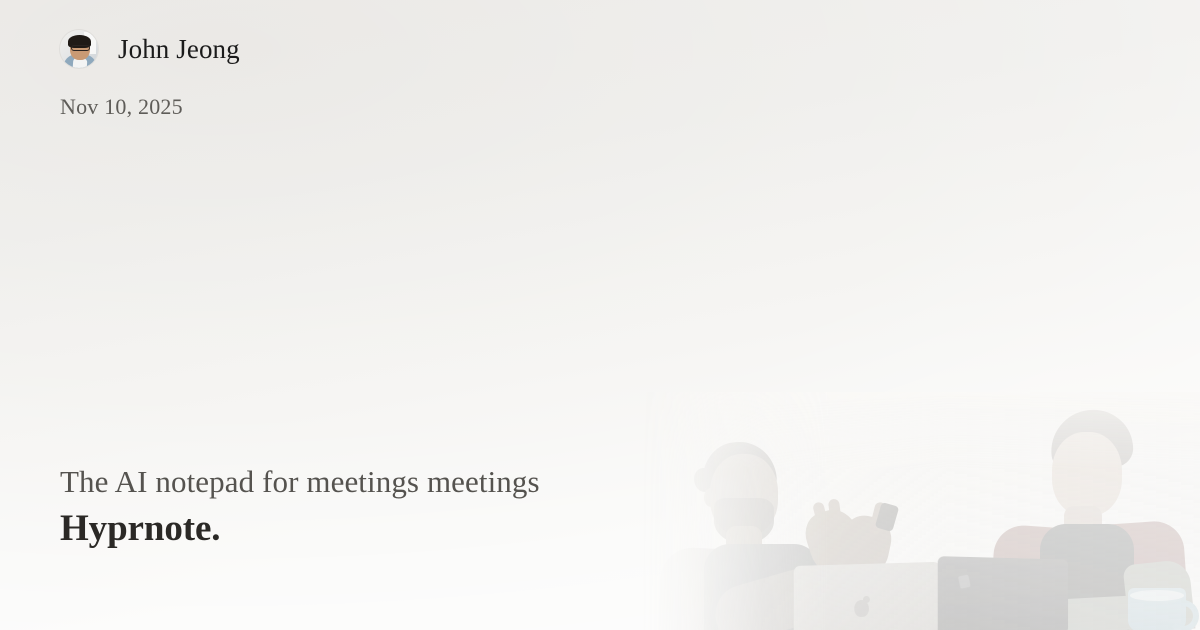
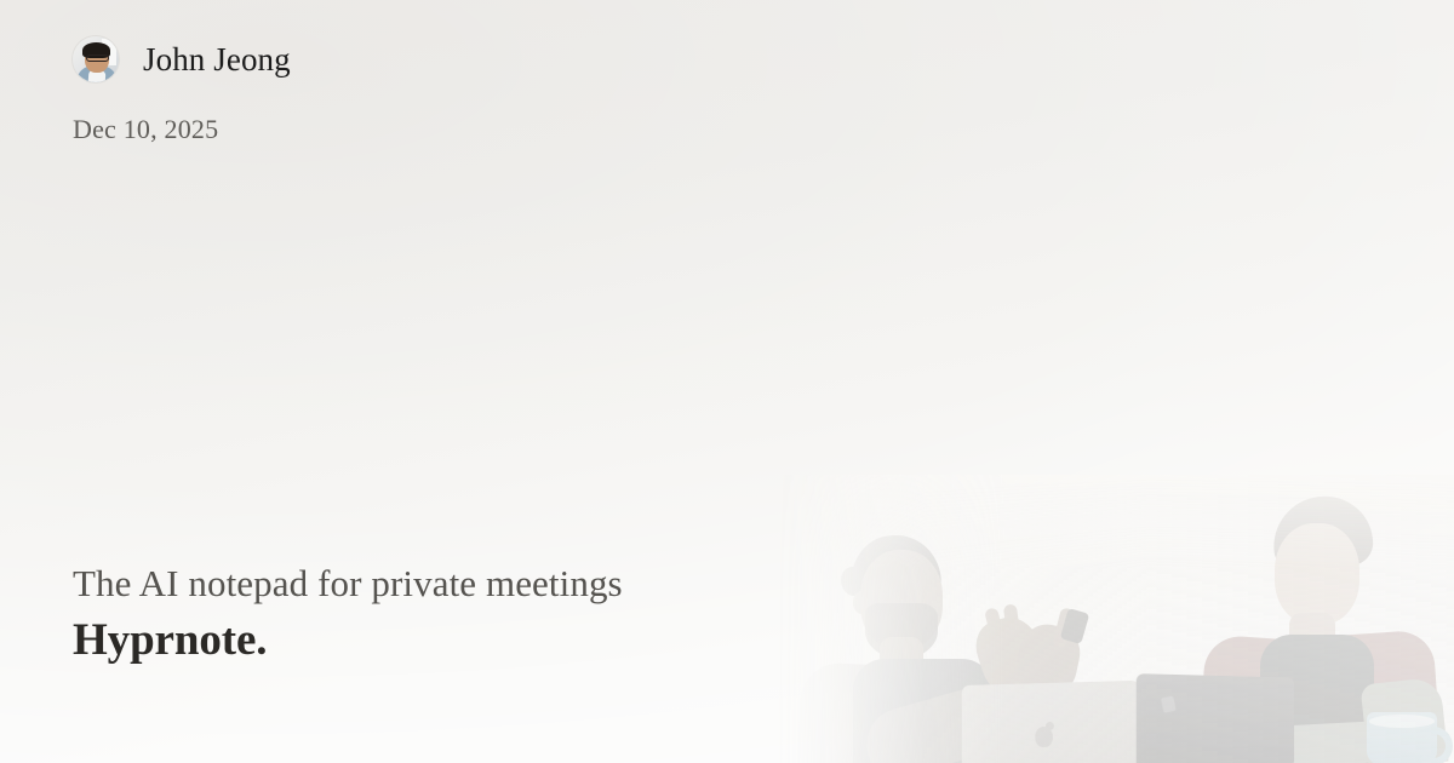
  John Jeong
- Nov 10, 2025
+ Dec 10, 2025
- The AI notepad for meetings meetings
+ The AI notepad for private meetings
  Hyprnote.
